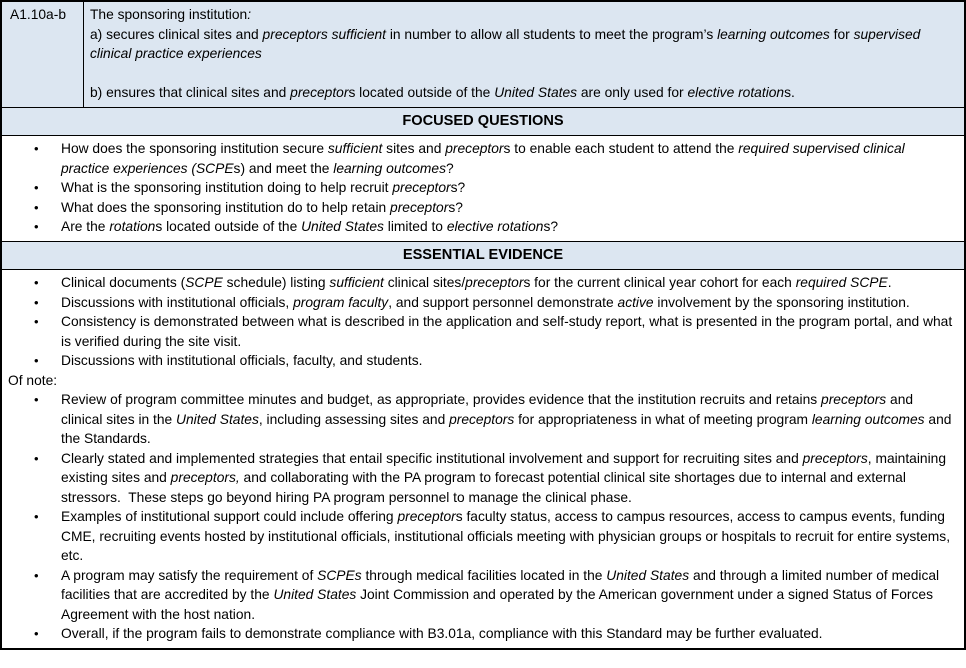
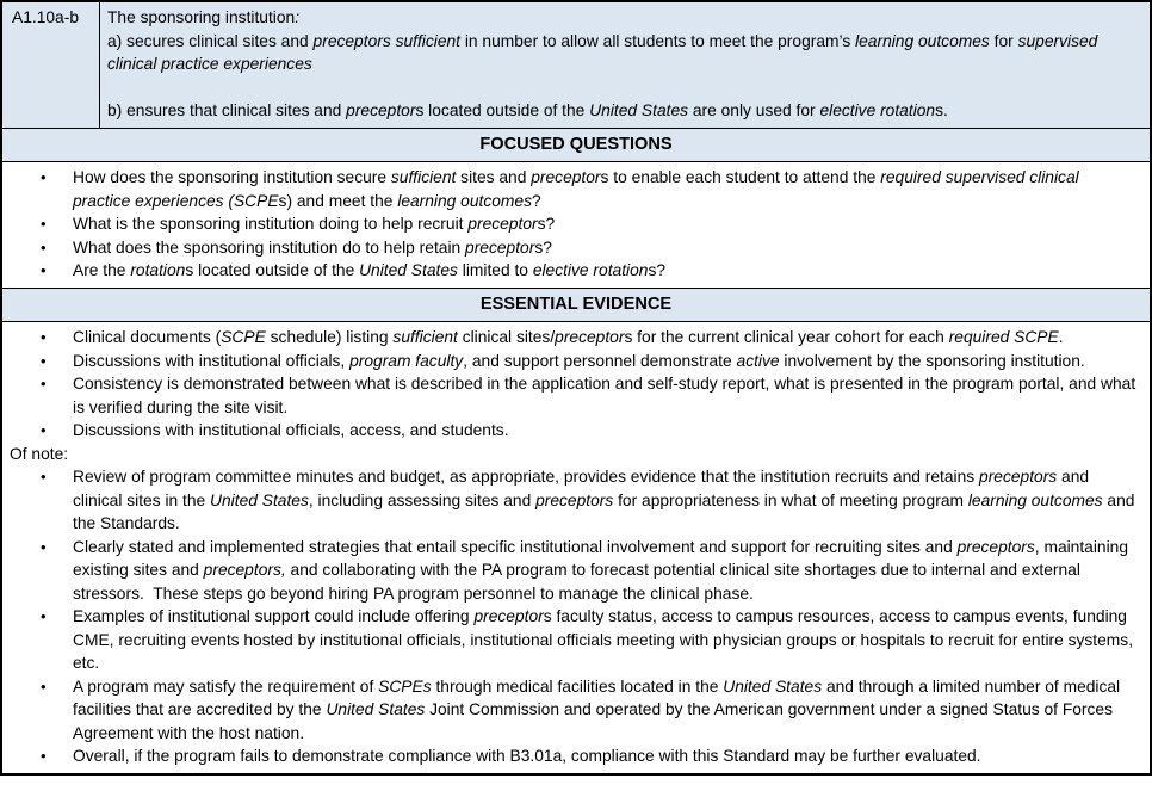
  A1.10a-b
  The sponsoring institution:
  a) secures clinical sites and preceptors sufficient in number to allow all students to meet the program’s learning outcomes for supervised clinical practice experiences
  b) ensures that clinical sites and preceptors located outside of the United States are only used for elective rotations.
  FOCUSED QUESTIONS
  •
  How does the sponsoring institution secure sufficient sites and preceptors to enable each student to attend the required supervised clinical practice experiences (SCPEs) and meet the learning outcomes?
  •
  What is the sponsoring institution doing to help recruit preceptors?
  •
  What does the sponsoring institution do to help retain preceptors?
  •
  Are the rotations located outside of the United States limited to elective rotations?
  ESSENTIAL EVIDENCE
  •
  Clinical documents (SCPE schedule) listing sufficient clinical sites/preceptors for the current clinical year cohort for each required SCPE.
  •
  Discussions with institutional officials, program faculty, and support personnel demonstrate active involvement by the sponsoring institution.
  •
  Consistency is demonstrated between what is described in the application and self-study report, what is presented in the program portal, and what is verified during the site visit.
  •
- Discussions with institutional officials, faculty, and students.
+ Discussions with institutional officials, access, and students.
  Of note:
  •
  Review of program committee minutes and budget, as appropriate, provides evidence that the institution recruits and retains preceptors and clinical sites in the United States, including assessing sites and preceptors for appropriateness in what of meeting program learning outcomes and the Standards.
  •
  Clearly stated and implemented strategies that entail specific institutional involvement and support for recruiting sites and preceptors, maintaining existing sites and preceptors, and collaborating with the PA program to forecast potential clinical site shortages due to internal and external stressors. These steps go beyond hiring PA program personnel to manage the clinical phase.
  •
  Examples of institutional support could include offering preceptors faculty status, access to campus resources, access to campus events, funding CME, recruiting events hosted by institutional officials, institutional officials meeting with physician groups or hospitals to recruit for entire systems, etc.
  •
  A program may satisfy the requirement of SCPEs through medical facilities located in the United States and through a limited number of medical facilities that are accredited by the United States Joint Commission and operated by the American government under a signed Status of Forces Agreement with the host nation.
  •
  Overall, if the program fails to demonstrate compliance with B3.01a, compliance with this Standard may be further evaluated.
